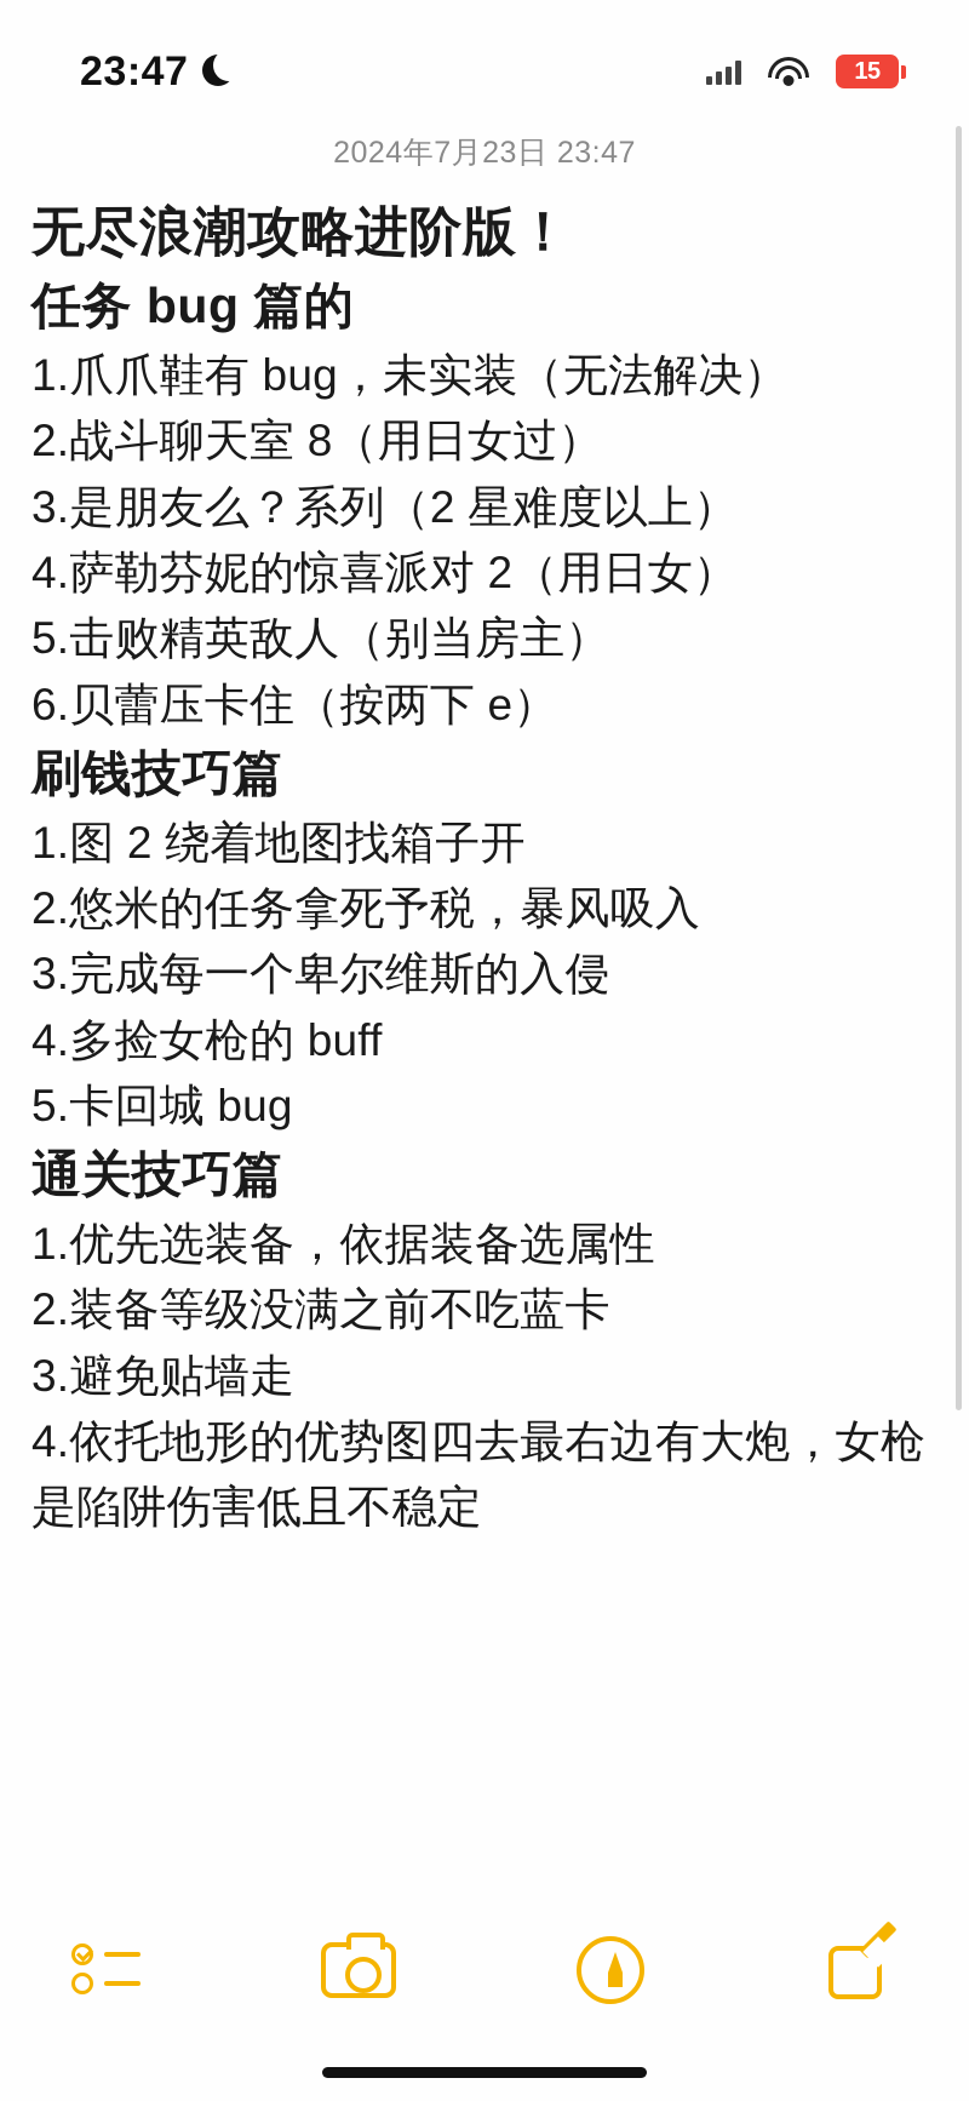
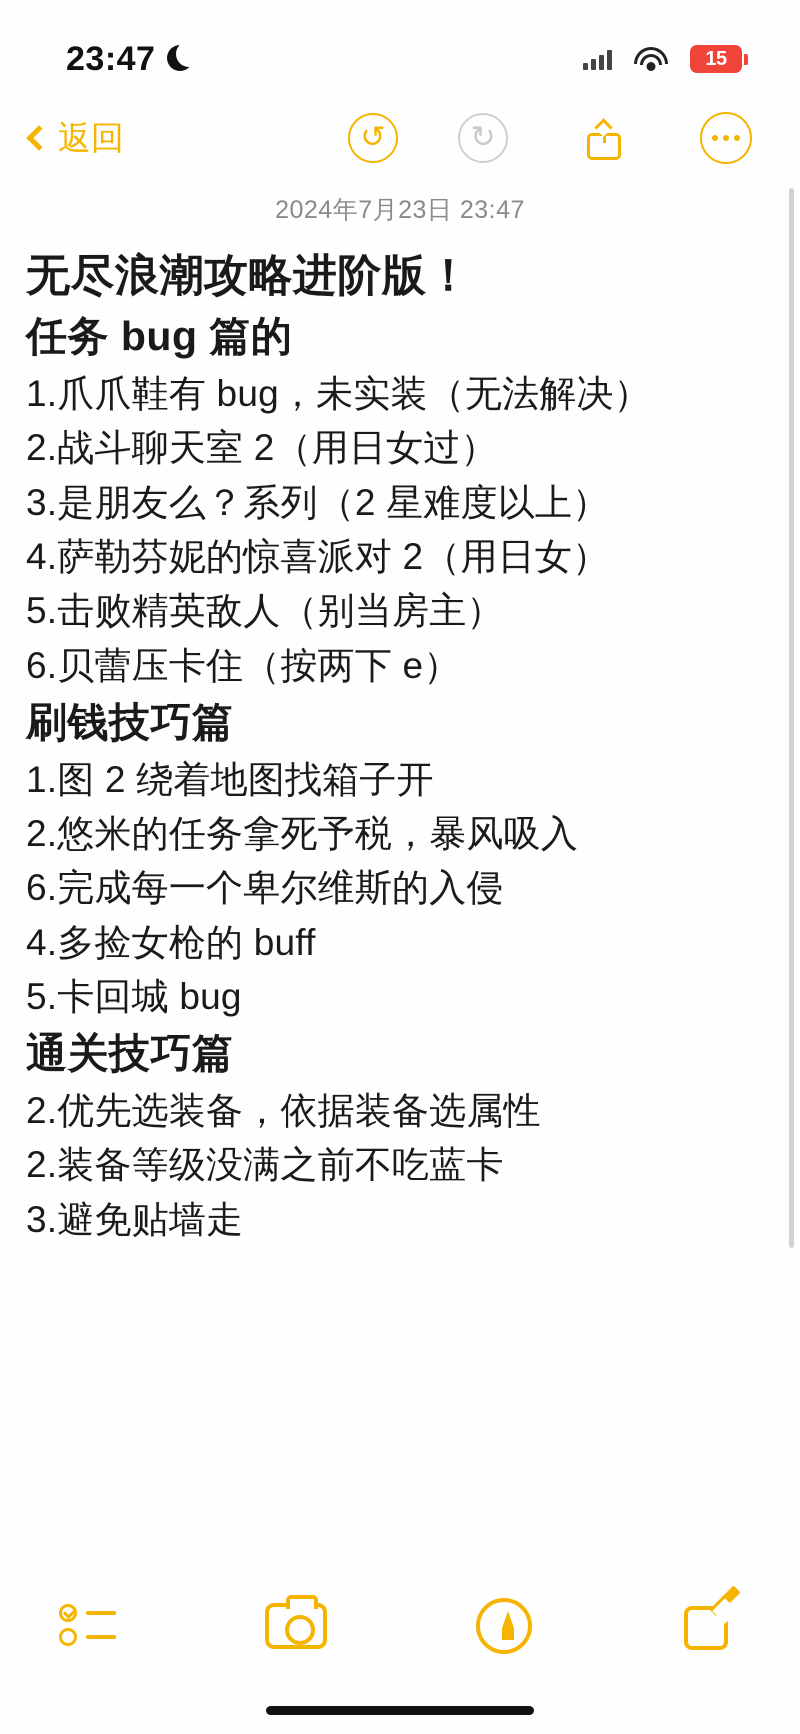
  23:47
  15
+ 返回
+ ↺
+ ↻
  2024年7月23日 23:47
  无尽浪潮攻略进阶版！
  任务 bug 篇的
  1.爪爪鞋有 bug，未实装（无法解决）
- 2.战斗聊天室 8（用日女过）
+ 2.战斗聊天室 2（用日女过）
  3.是朋友么？系列（2 星难度以上）
  4.萨勒芬妮的惊喜派对 2（用日女）
  5.击败精英敌人（别当房主）
  6.贝蕾压卡住（按两下 e）
  刷钱技巧篇
  1.图 2 绕着地图找箱子开
  2.悠米的任务拿死予税，暴风吸入
- 3.完成每一个卑尔维斯的入侵
+ 6.完成每一个卑尔维斯的入侵
  4.多捡女枪的 buff
  5.卡回城 bug
  通关技巧篇
- 1.优先选装备，依据装备选属性
+ 2.优先选装备，依据装备选属性
  2.装备等级没满之前不吃蓝卡
  3.避免贴墙走
- 4.依托地形的优势图四去最右边有大炮，女枪是陷阱伤害低且不稳定
